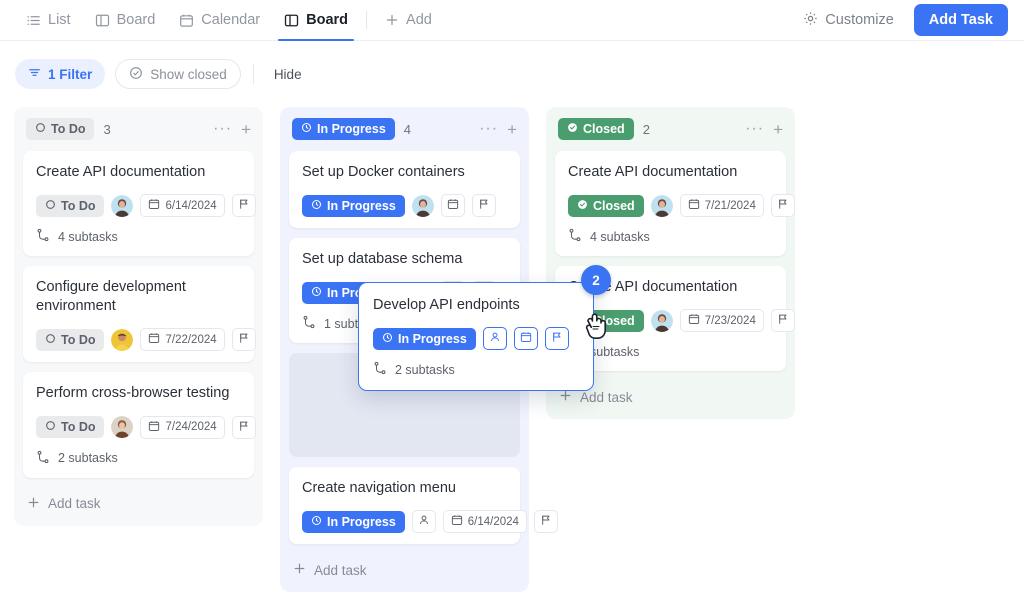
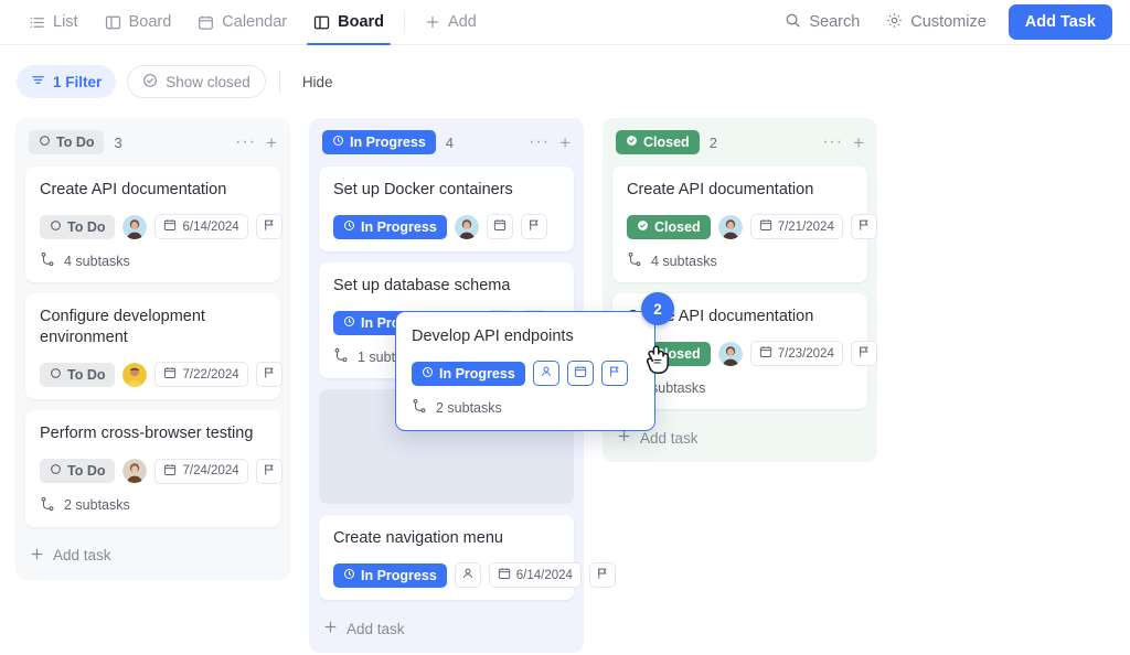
  List
  Board
  Calendar
  Board
  Add
+ Search
  Customize
  Add Task
  1 Filter
  Show closed
  Hide
  To Do
  3
  ···
  +
  Create API documentation
  To Do
  6/14/2024
  4 subtasks
  Configure development environment
  To Do
  7/22/2024
  Perform cross-browser testing
  To Do
  7/24/2024
  2 subtasks
  Add task
  In Progress
  4
  ···
  +
  Set up Docker containers
  In Progress
  Set up database schema
  Create navigation menu
  In Progress
  6/14/2024
  Add task
  Closed
  2
  ···
  +
  Create API documentation
  Closed
  7/21/2024
  4 subtasks
  API documentation
  7/23/2024
  ubtasks
  Add task
  Develop API endpoints
  In Progress
  2 subtasks
  2
